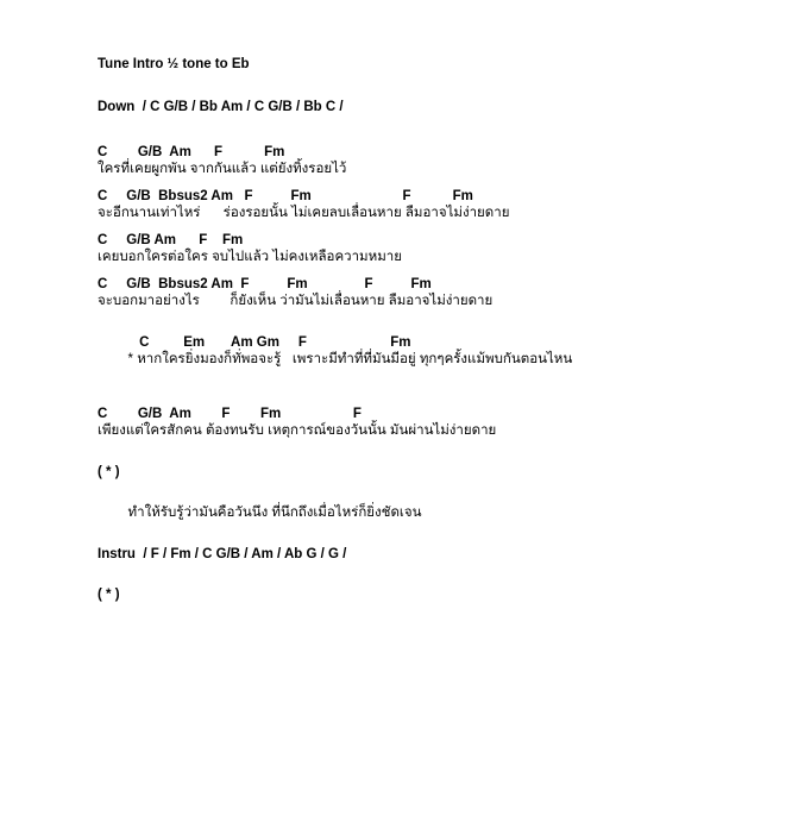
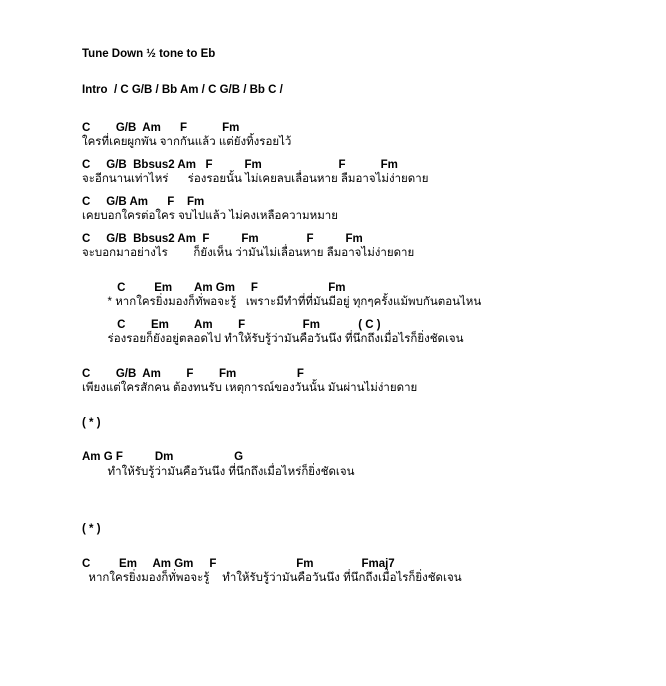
- Tune Intro ½ tone to Eb
+ Tune Down ½ tone to Eb
- Down / C G/B / Bb Am / C G/B / Bb C /
+ Intro / C G/B / Bb Am / C G/B / Bb C /
  C G/B Am F Fm
  ใครที่เคยผูกพัน จากกันแล้ว แต่ยังทิ้งรอยไว้
  C G/B Bbsus2 Am F Fm F Fm
  จะอีกนานเท่าไหร่ ร่องรอยนั้น ไม่เคยลบเลื่อนหาย ลืมอาจไม่ง่ายดาย
  C G/B Am F Fm
  เคยบอกใครต่อใคร จบไปแล้ว ไม่คงเหลือความหมาย
  C G/B Bbsus2 Am F Fm F Fm
  จะบอกมาอย่างไร ก็ยังเห็น ว่ามันไม่เลื่อนหาย ลืมอาจไม่ง่ายดาย
  C Em Am Gm F Fm
  * หากใครยิ่งมองก็ทั่พอจะรู้ เพราะมีทำที่ที่มันมีอยู่ ทุกๆครั้งแม้พบกันตอนไหน
+ C Em Am F Fm ( C )
+ ร่องรอยก็ยังอยู่ตลอดไป ทำให้รับรู้ว่ามันคือวันนึง ที่นึกถึงเมื่อไรก็ยิ่งชัดเจน
  C G/B Am F Fm F
  เพียงแต่ใครสักคน ต้องทนรับ เหตุการณ์ของวันนั้น มันผ่านไม่ง่ายดาย
  ( * )
+ Am G F Dm G
  ทำให้รับรู้ว่ามันคือวันนึง ที่นึกถึงเมื่อไหร่ก็ยิ่งชัดเจน
- Instru / F / Fm / C G/B / Am / Ab G / G /
  ( * )
+ C Em Am Gm F Fm Fmaj7
+ หากใครยิ่งมองก็ทั่พอจะรู้ ทำให้รับรู้ว่ามันคือวันนึง ที่นึกถึงเมื่อไรก็ยิ่งชัดเจน
